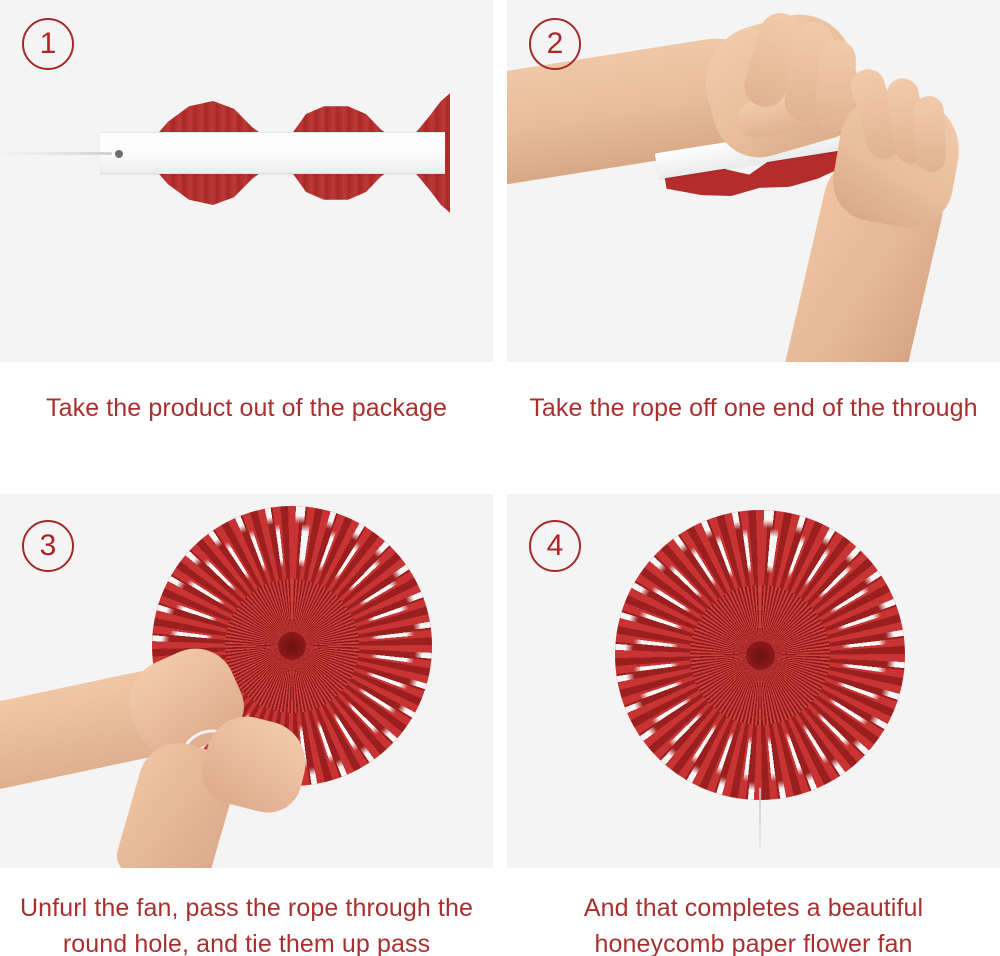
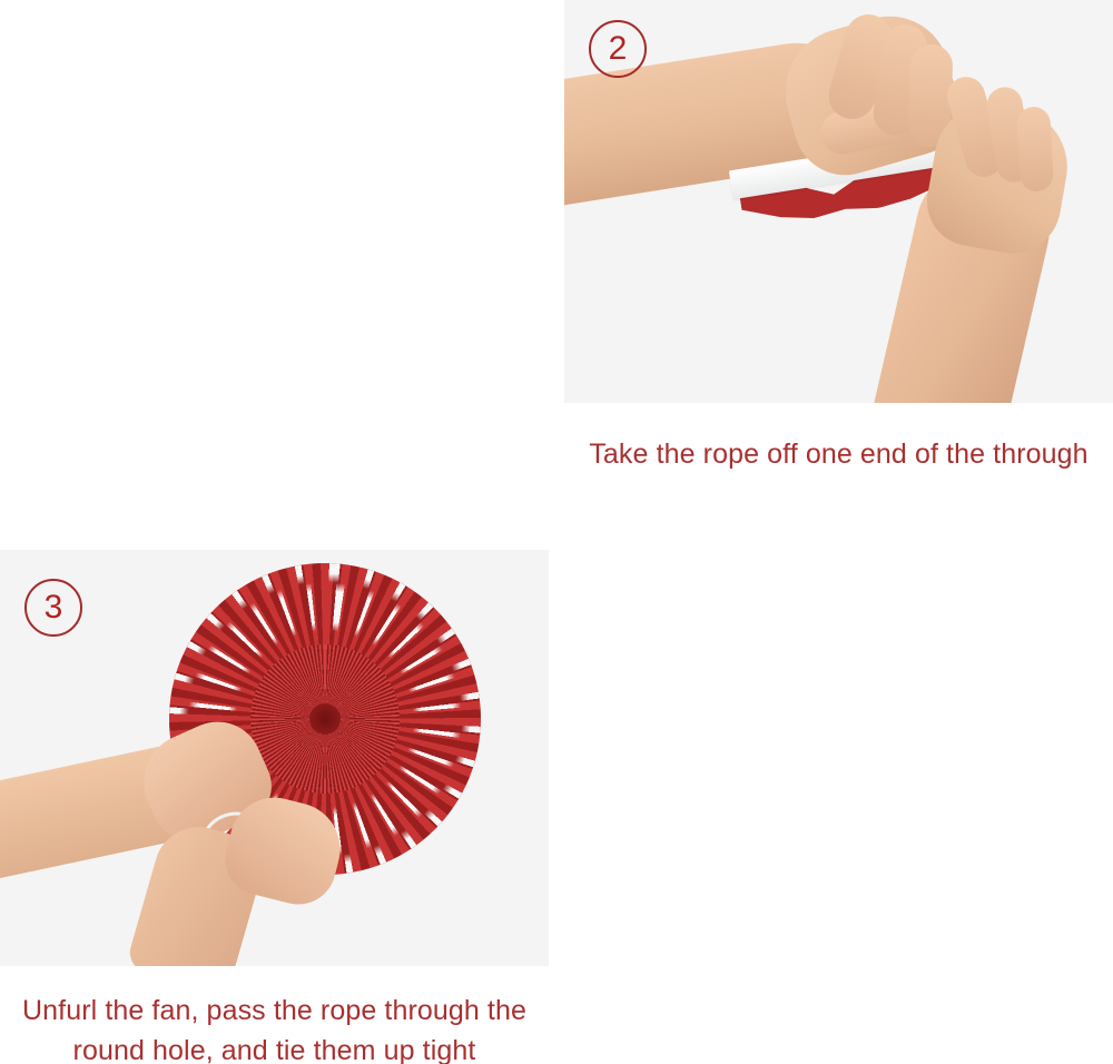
- 1
- Take the product out of the package
  2
  Take the rope off one end of the through
  3
  Unfurl the fan, pass the rope through the
- round hole, and tie them up pass
+ round hole, and tie them up tight
- 4
- And that completes a beautiful
- honeycomb paper flower fan
